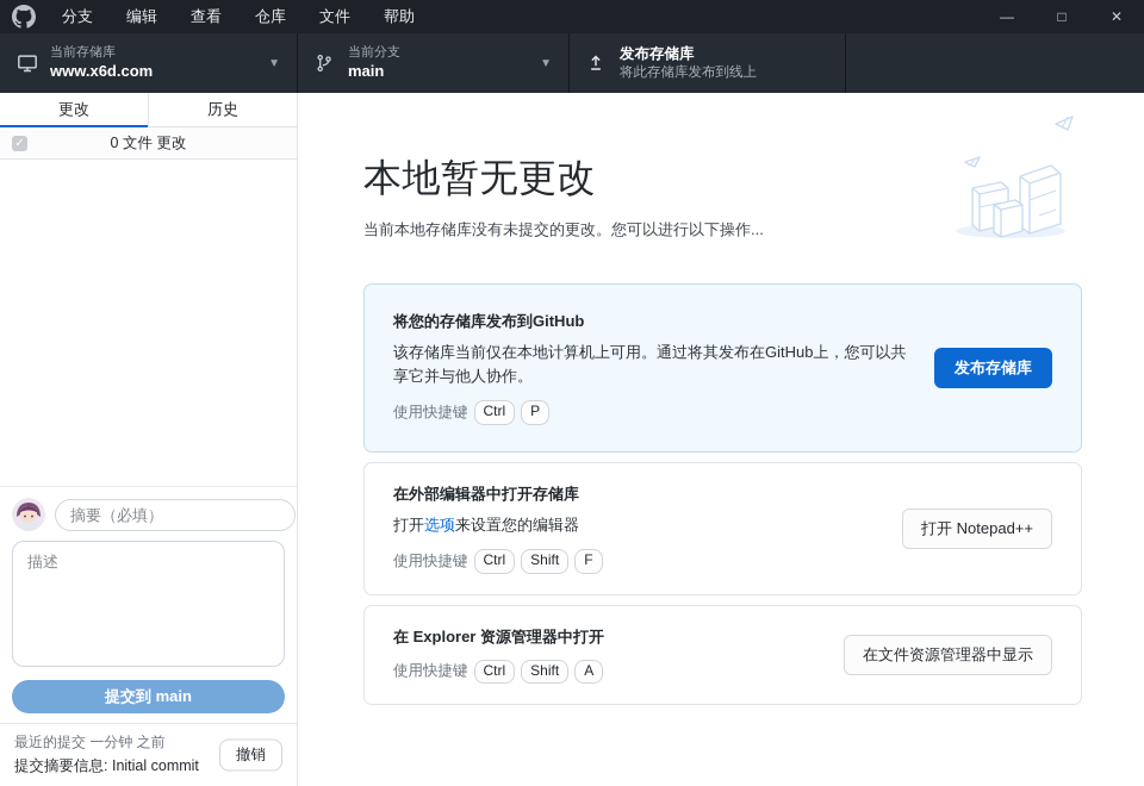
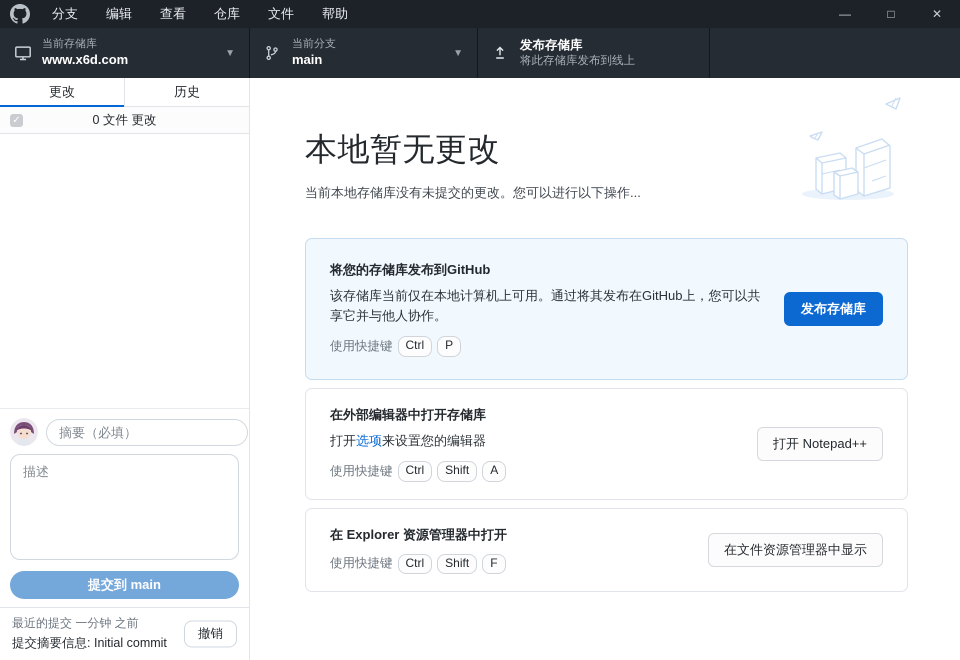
  分支
  编辑
  查看
  仓库
  文件
  帮助
  —
  □
  ✕
  当前存储库
  www.x6d.com
  ▼
  当前分支
  main
  ▼
  发布存储库
  将此存储库发布到线上
  更改
  历史
  ✓
  0 文件 更改
  摘要（必填）
  描述 提交到 main
  最近的提交 一分钟 之前
  提交摘要信息: Initial commit
  撤销
  本地暂无更改
  当前本地存储库没有未提交的更改。您可以进行以下操作...
  将您的存储库发布到GitHub
  该存储库当前仅在本地计算机上可用。通过将其发布在GitHub上，您可以共享它并与他人协作。
  使用快捷键
  Ctrl
  P
  发布存储库
  在外部编辑器中打开存储库
  打开选项来设置您的编辑器
  使用快捷键
  Ctrl
  Shift
- F
+ A
  打开 Notepad++
  在 Explorer 资源管理器中打开
  使用快捷键
  Ctrl
  Shift
- A
+ F
  在文件资源管理器中显示
